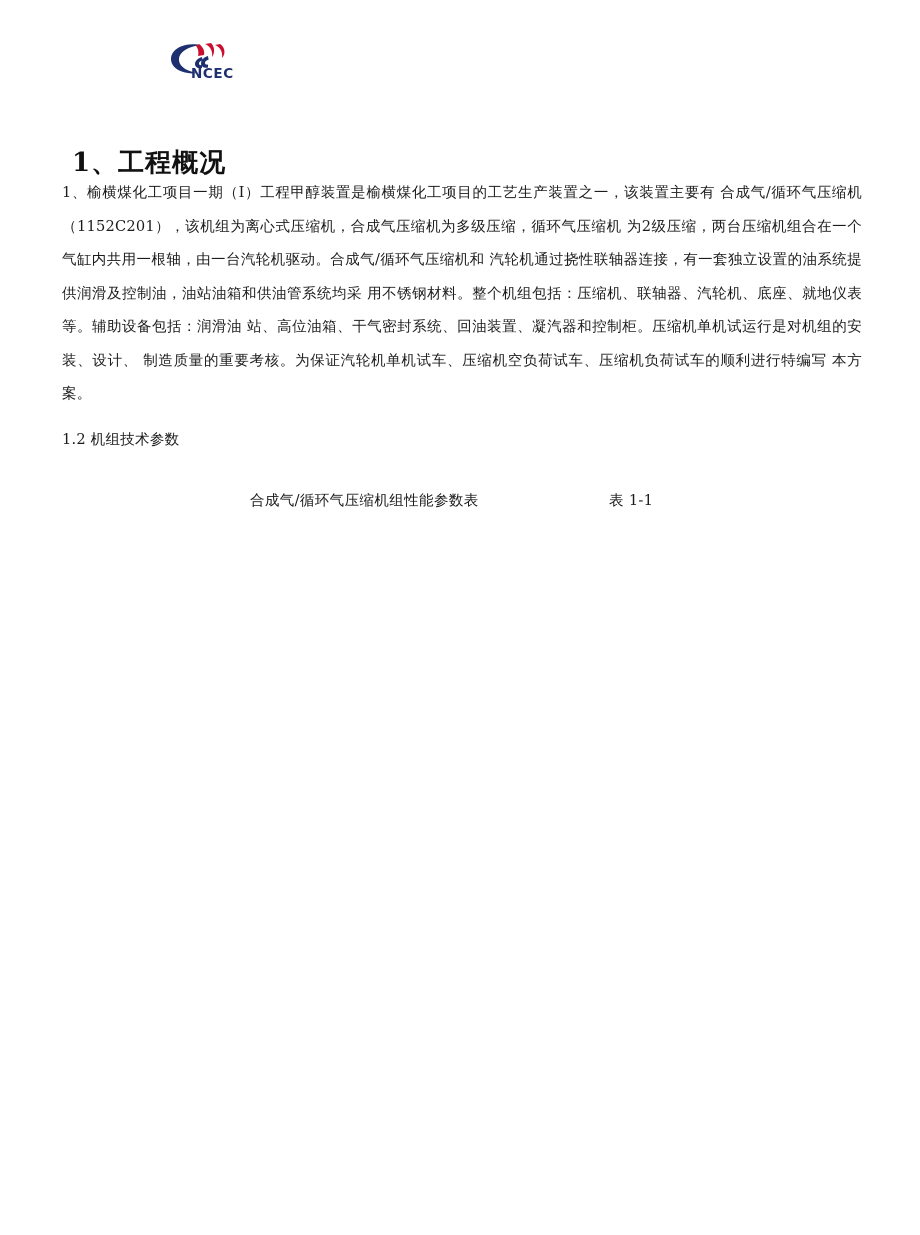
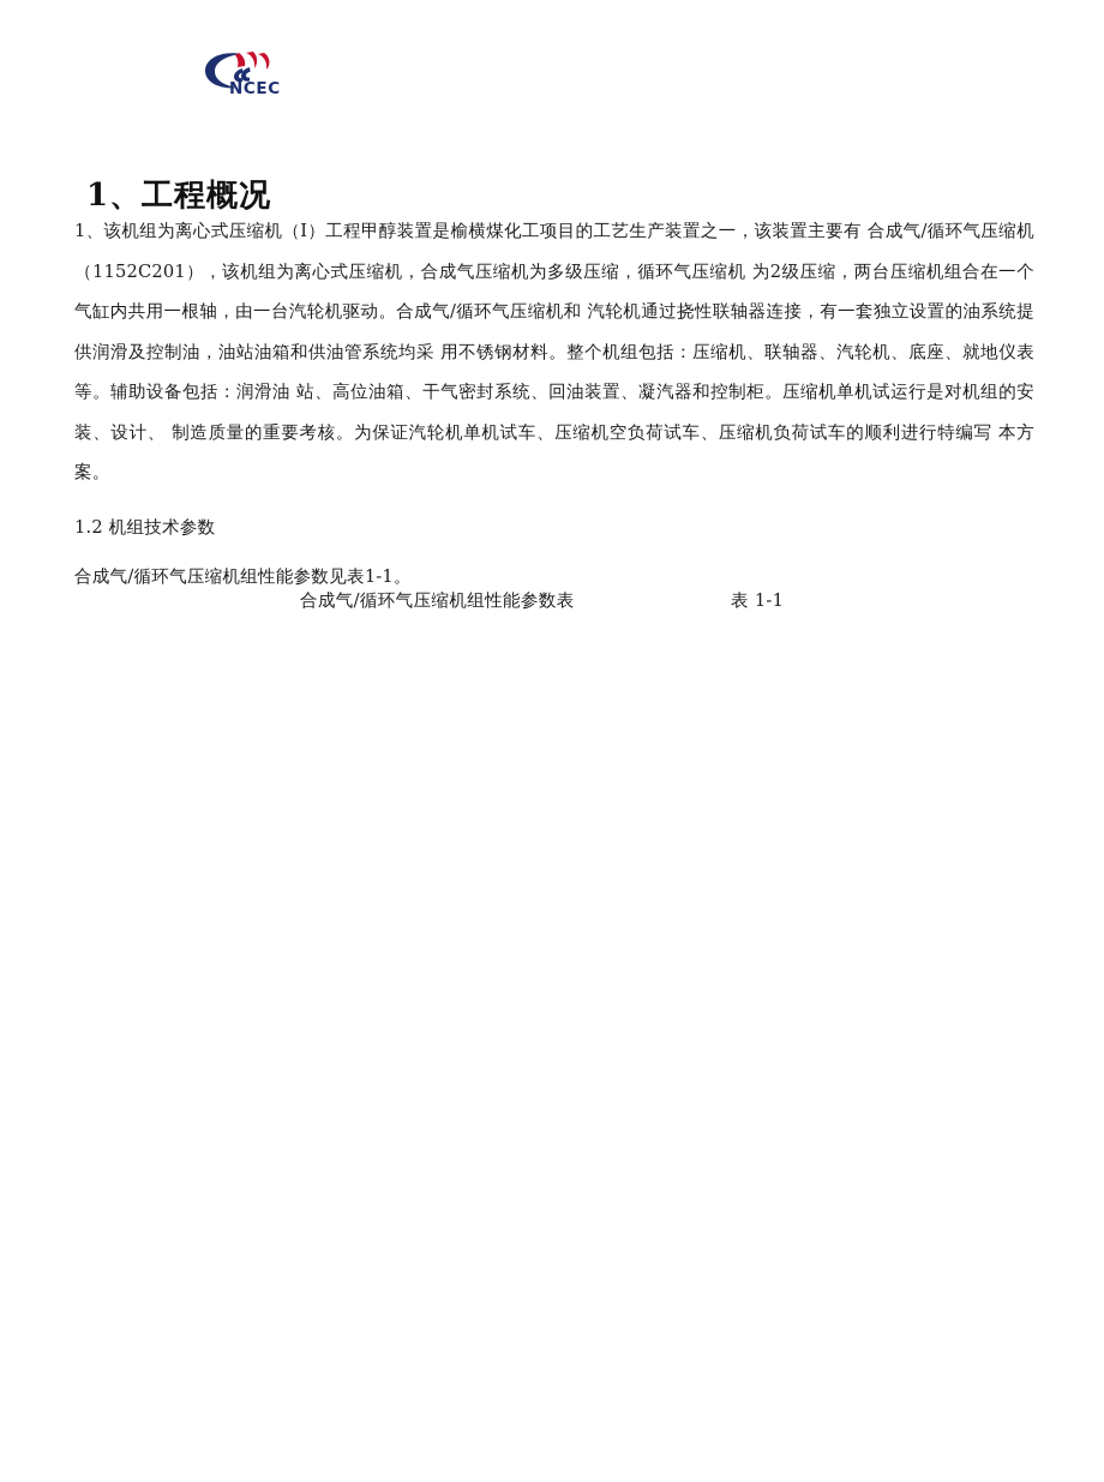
  NCEC
  1、工程概况
- 1、榆横煤化工项目一期（I）工程甲醇装置是榆横煤化工项目的工艺生产装置之一，该装置主要有 合成气/循环气压缩机（1152C201），该机组为离心式压缩机，合成气压缩机为多级压缩，循环气压缩机 为2级压缩，两台压缩机组合在一个气缸内共用一根轴，由一台汽轮机驱动。合成气/循环气压缩机和 汽轮机通过挠性联轴器连接，有一套独立设置的油系统提供润滑及控制油，油站油箱和供油管系统均采 用不锈钢材料。整个机组包括：压缩机、联轴器、汽轮机、底座、就地仪表等。辅助设备包括：润滑油 站、高位油箱、干气密封系统、回油装置、凝汽器和控制柜。压缩机单机试运行是对机组的安装、设计、 制造质量的重要考核。为保证汽轮机单机试车、压缩机空负荷试车、压缩机负荷试车的顺利进行特编写 本方案。
+ 1、该机组为离心式压缩机（I）工程甲醇装置是榆横煤化工项目的工艺生产装置之一，该装置主要有 合成气/循环气压缩机（1152C201），该机组为离心式压缩机，合成气压缩机为多级压缩，循环气压缩机 为2级压缩，两台压缩机组合在一个气缸内共用一根轴，由一台汽轮机驱动。合成气/循环气压缩机和 汽轮机通过挠性联轴器连接，有一套独立设置的油系统提供润滑及控制油，油站油箱和供油管系统均采 用不锈钢材料。整个机组包括：压缩机、联轴器、汽轮机、底座、就地仪表等。辅助设备包括：润滑油 站、高位油箱、干气密封系统、回油装置、凝汽器和控制柜。压缩机单机试运行是对机组的安装、设计、 制造质量的重要考核。为保证汽轮机单机试车、压缩机空负荷试车、压缩机负荷试车的顺利进行特编写 本方案。
  1.2 机组技术参数
+ 合成气/循环气压缩机组性能参数见表1-1。
  合成气/循环气压缩机组性能参数表
  表 1-1
